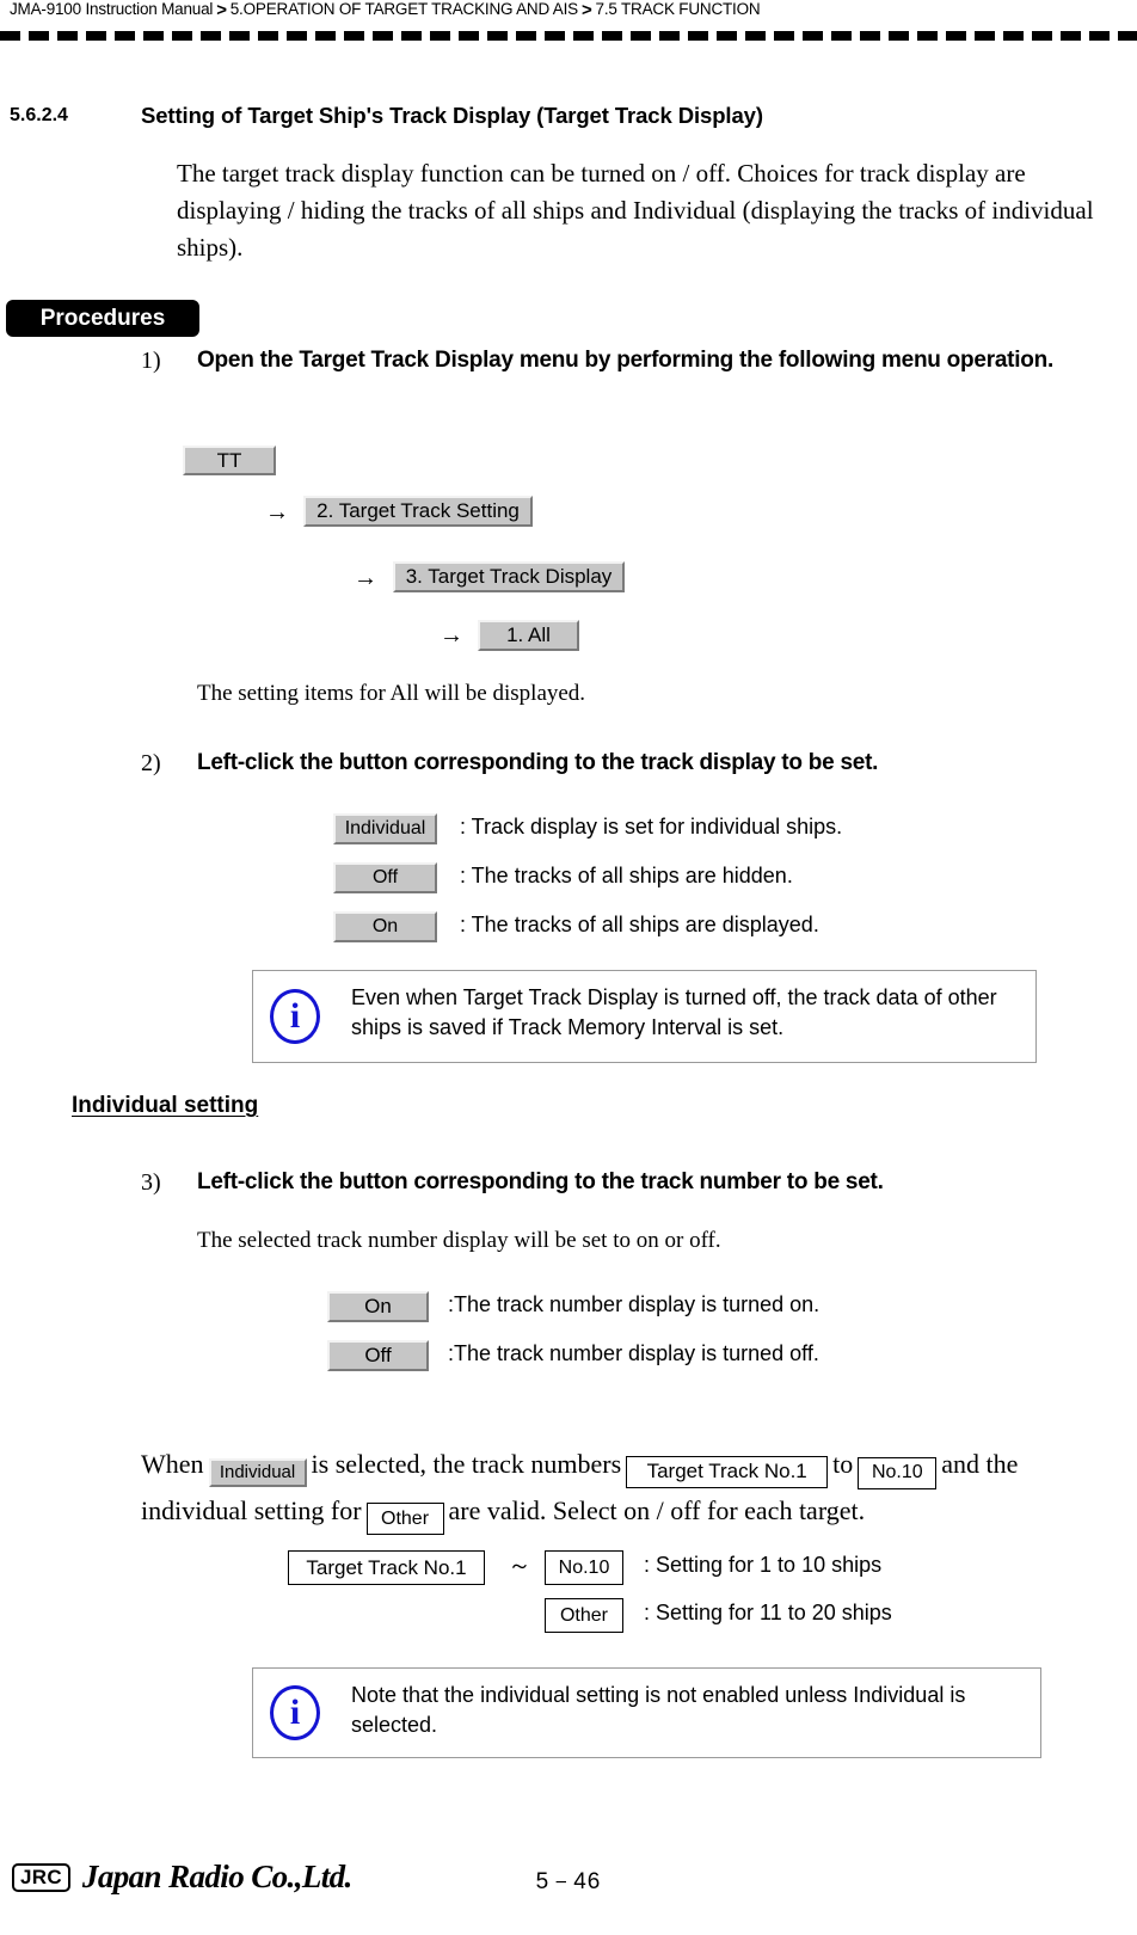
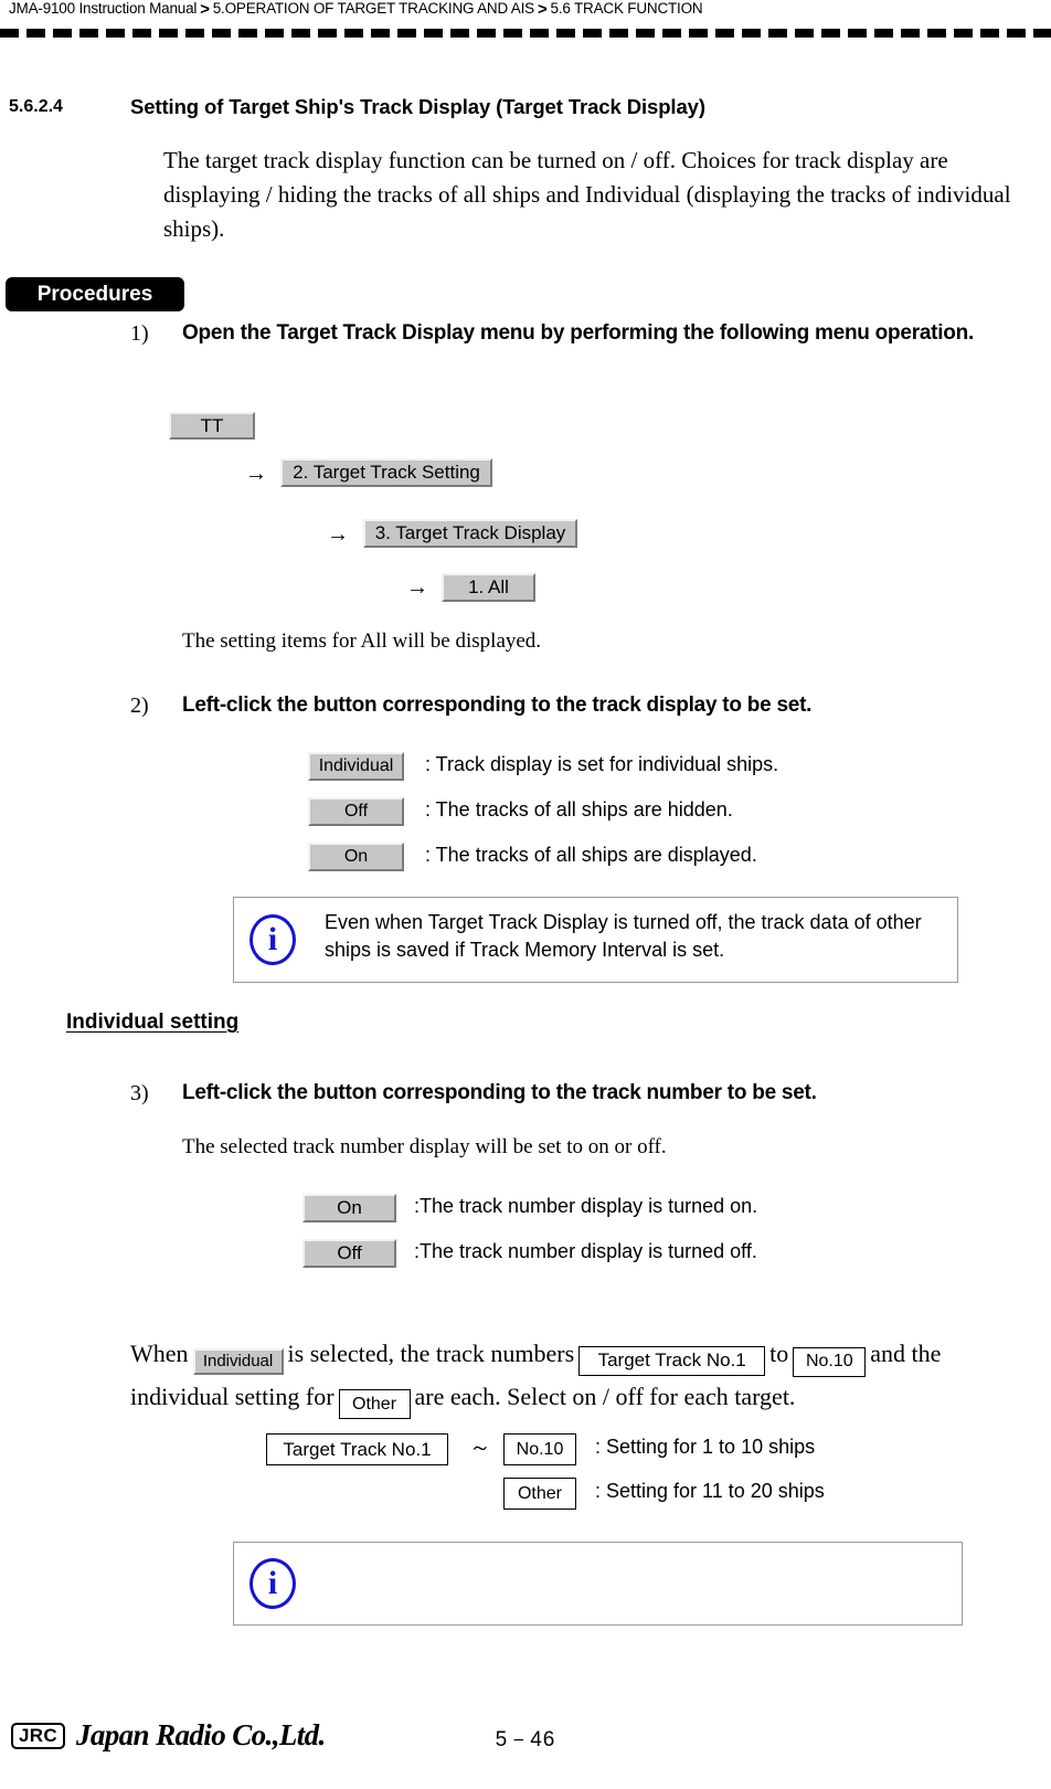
- JMA-9100 Instruction Manual > 5.OPERATION OF TARGET TRACKING AND AIS > 7.5 TRACK FUNCTION
+ JMA-9100 Instruction Manual > 5.OPERATION OF TARGET TRACKING AND AIS > 5.6 TRACK FUNCTION
  5.6.2.4
  Setting of Target Ship's Track Display (Target Track Display)
  The target track display function can be turned on / off. Choices for track display are displaying / hiding the tracks of all ships and Individual (displaying the tracks of individual ships).
  Procedures
  1)
  Open the Target Track Display menu by performing the following menu operation.
  TT
  →
  2. Target Track Setting
  →
  3. Target Track Display
  →
  1. All
  The setting items for All will be displayed.
  2)
  Left-click the button corresponding to the track display to be set.
  Individual
  : Track display is set for individual ships.
  Off
  : The tracks of all ships are hidden.
  On
  : The tracks of all ships are displayed.
  i
  Even when Target Track Display is turned off, the track data of other ships is saved if Track Memory Interval is set.
  Individual setting
  3)
  Left-click the button corresponding to the track number to be set.
  The selected track number display will be set to on or off.
  On
  :The track number display is turned on.
  Off
  :The track number display is turned off.
- When Individual is selected, the track numbers Target Track No.1 to No.10 and the individual setting for Other are valid. Select on / off for each target.
+ When Individual is selected, the track numbers Target Track No.1 to No.10 and the individual setting for Other are each. Select on / off for each target.
  Target Track No.1
  ～
  No.10
  : Setting for 1 to 10 ships
  Other
  : Setting for 11 to 20 ships
  i
- Note that the individual setting is not enabled unless Individual is selected.
  JRC
  Japan Radio Co.,Ltd.
  5－46
